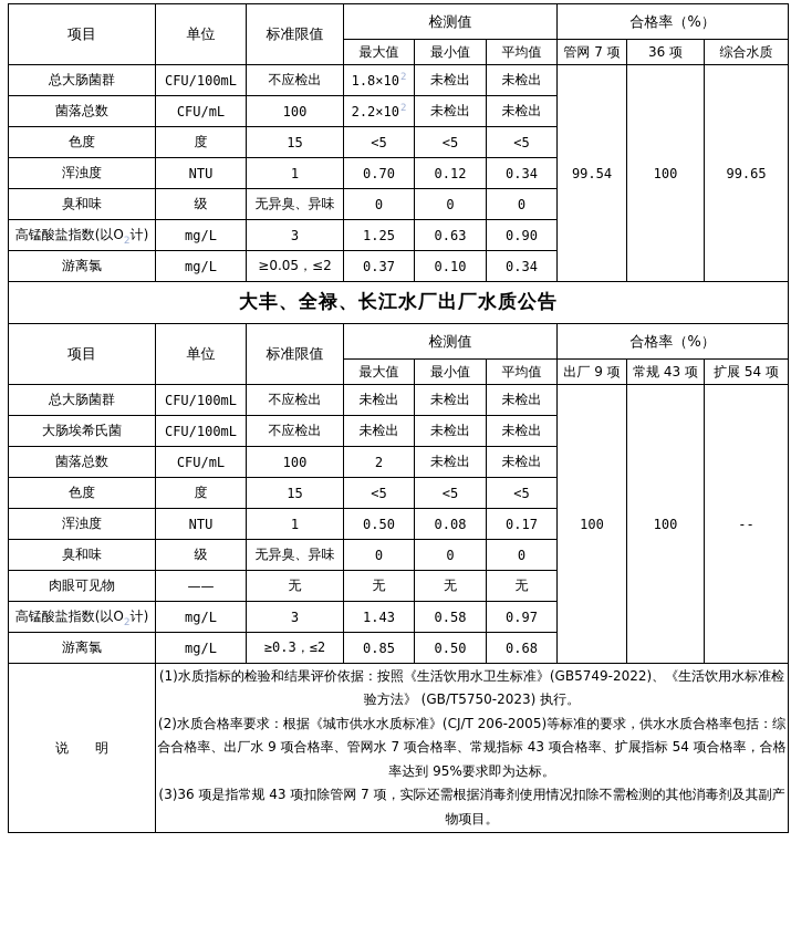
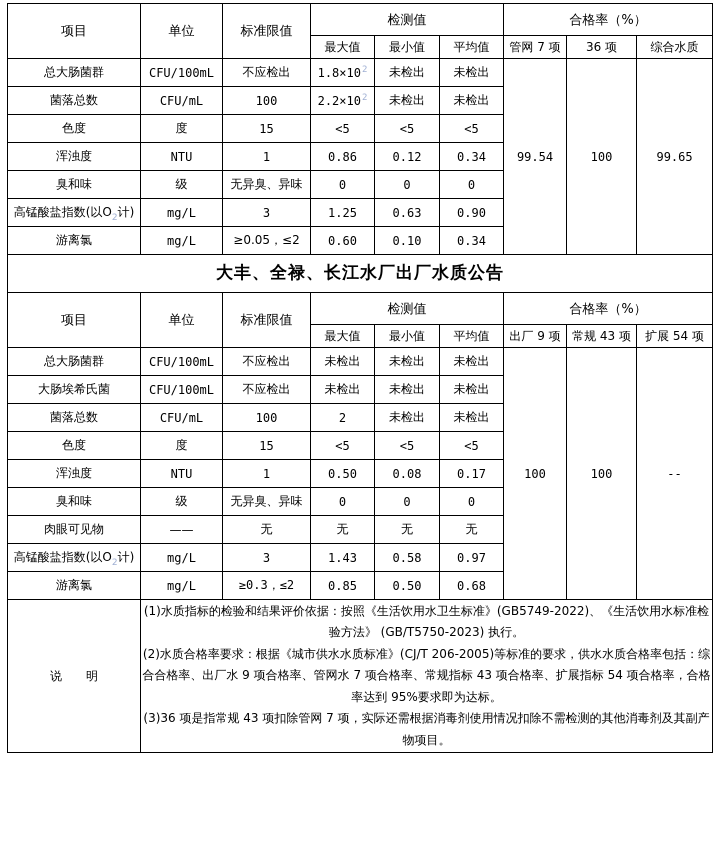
  项目	单位	标准限值	检测值	合格率（%）
  最大值	最小值	平均值	管网 7 项	36 项	综合水质
  总大肠菌群	CFU/100mL	不应检出	1.8×102	未检出	未检出	99.54	100	99.65
  菌落总数	CFU/mL	100	2.2×102	未检出	未检出
  色度	度	15	<5	<5	<5
- 浑浊度	NTU	1	0.70	0.12	0.34
+ 浑浊度	NTU	1	0.86	0.12	0.34
  臭和味	级	无异臭、异味	0	0	0
  高锰酸盐指数(以O2计)	mg/L	3	1.25	0.63	0.90
- 游离氯	mg/L	≥0.05，≤2	0.37	0.10	0.34
+ 游离氯	mg/L	≥0.05，≤2	0.60	0.10	0.34
  大丰、全禄、长江水厂出厂水质公告
  项目	单位	标准限值	检测值	合格率（%）
  最大值	最小值	平均值	出厂 9 项	常规 43 项	扩展 54 项
  总大肠菌群	CFU/100mL	不应检出	未检出	未检出	未检出	100	100	--
  大肠埃希氏菌	CFU/100mL	不应检出	未检出	未检出	未检出
  菌落总数	CFU/mL	100	2	未检出	未检出
  色度	度	15	<5	<5	<5
  浑浊度	NTU	1	0.50	0.08	0.17
  臭和味	级	无异臭、异味	0	0	0
  肉眼可见物	——	无	无	无	无
  高锰酸盐指数(以O2计)	mg/L	3	1.43	0.58	0.97
  游离氯	mg/L	≥0.3，≤2	0.85	0.50	0.68
  说 明	(1)水质指标的检验和结果评价依据：按照《生活饮用水卫生标准》(GB5749-2022)、《生活饮用水标准检验方法》 (GB/T5750-2023) 执行。 (2)水质合格率要求：根据《城市供水水质标准》(CJ/T 206-2005)等标准的要求，供水水质合格率包括：综合合格率、出厂水 9 项合格率、管网水 7 项合格率、常规指标 43 项合格率、扩展指标 54 项合格率，合格率达到 95%要求即为达标。 (3)36 项是指常规 43 项扣除管网 7 项，实际还需根据消毒剂使用情况扣除不需检测的其他消毒剂及其副产物项目。
